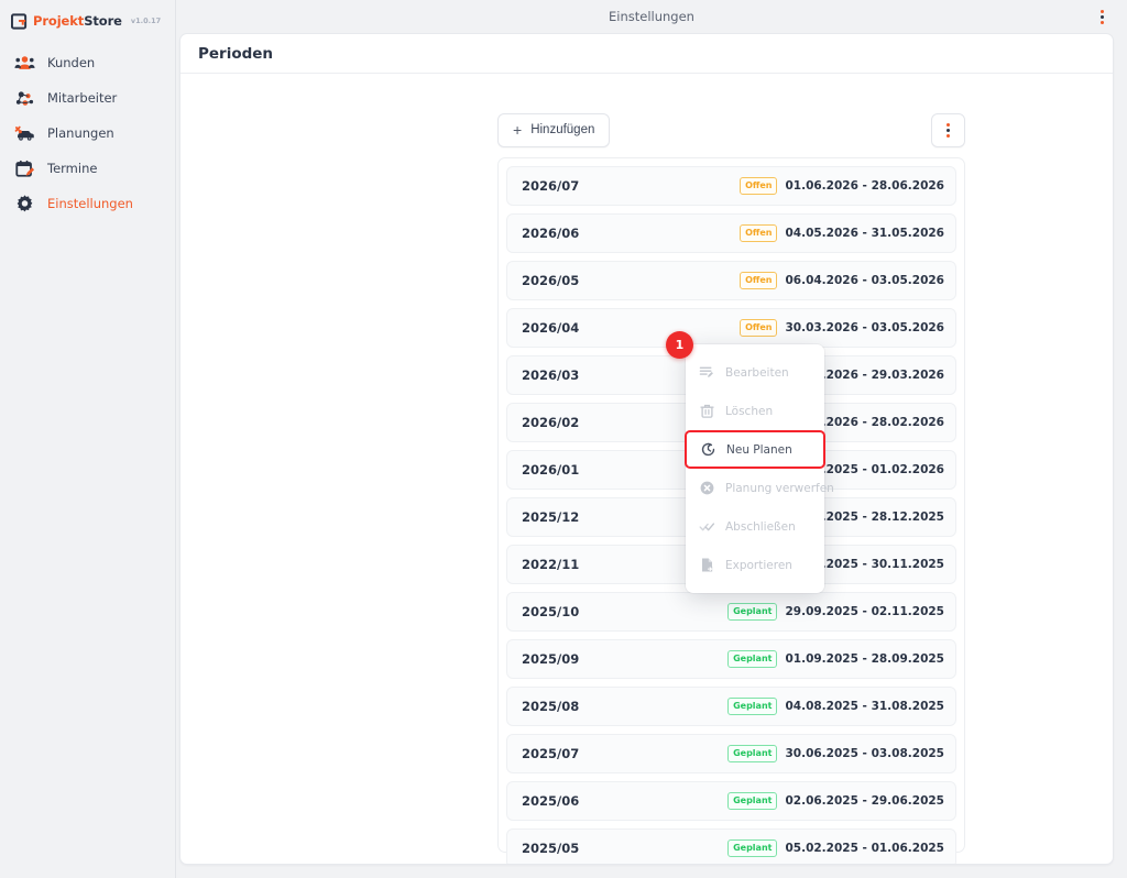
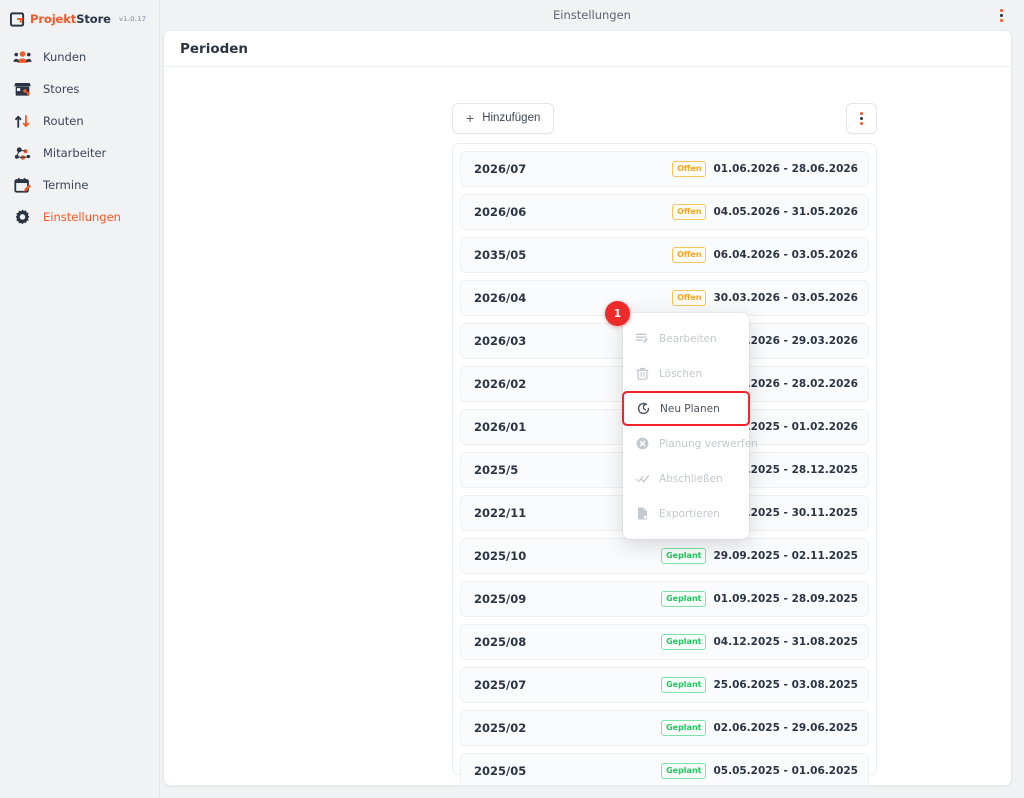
  ProjektStore
  v1.0.17
  Kunden
+ Stores
+ Routen
  Mitarbeiter
- Planungen
  Termine
  Einstellungen
  Einstellungen
  Perioden
  +
  Hinzufügen
  2026/07
  Offen
  01.06.2026 - 28.06.2026
  2026/06
  Offen
  04.05.2026 - 31.05.2026
- 2026/05
+ 2035/05
  Offen
  06.04.2026 - 03.05.2026
  2026/04
  Offen
  30.03.2026 - 03.05.2026
  2026/03
  2026 - 29.03.2026
  2026/02
  2026 - 28.02.2026
  2026/01
  2025 - 01.02.2026
- 2025/12
+ 2025/5
  2025 - 28.12.2025
  2022/11
  2025 - 30.11.2025
  2025/10
  Geplant
  29.09.2025 - 02.11.2025
  2025/09
  Geplant
  01.09.2025 - 28.09.2025
  2025/08
  Geplant
- 04.08.2025 - 31.08.2025
+ 04.12.2025 - 31.08.2025
  2025/07
  Geplant
- 30.06.2025 - 03.08.2025
+ 25.06.2025 - 03.08.2025
- 2025/06
+ 2025/02
  Geplant
  02.06.2025 - 29.06.2025
  2025/05
  Geplant
- 05.02.2025 - 01.06.2025
+ 05.05.2025 - 01.06.2025
  1
  Bearbeiten
  Löschen
  Neu Planen
  Planung verwerfen
  Abschließen
  Exportieren
